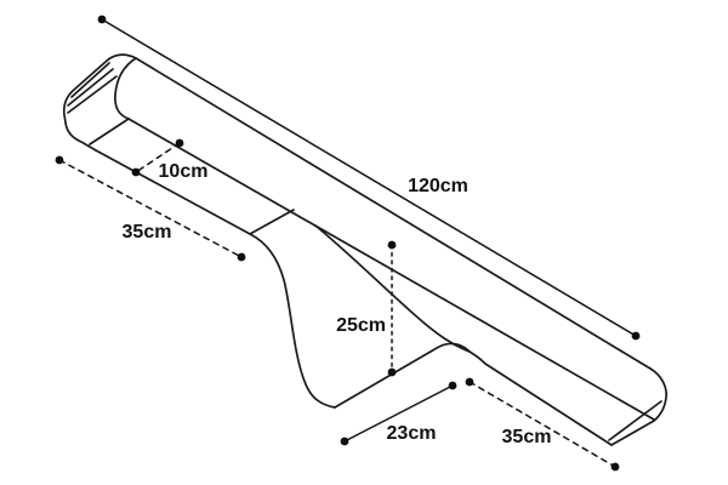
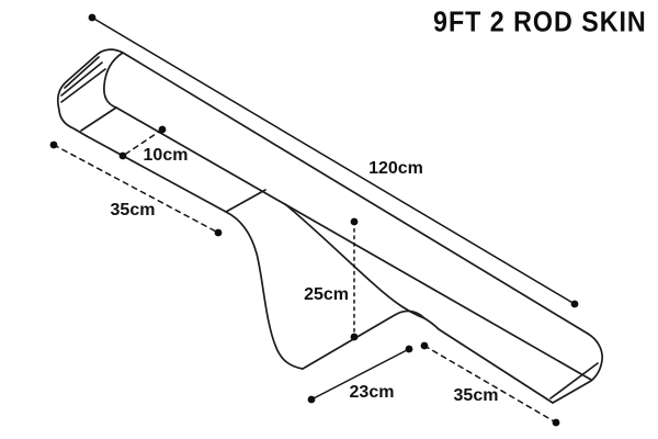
+ 9FT 2 ROD SKIN
  120cm
  10cm
  35cm
  25cm
  23cm
  35cm
